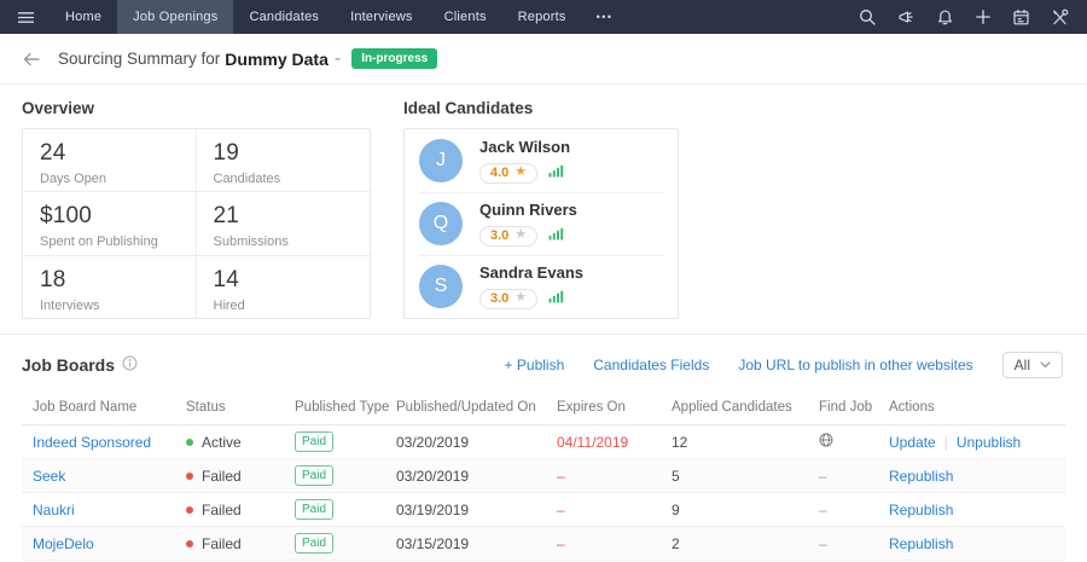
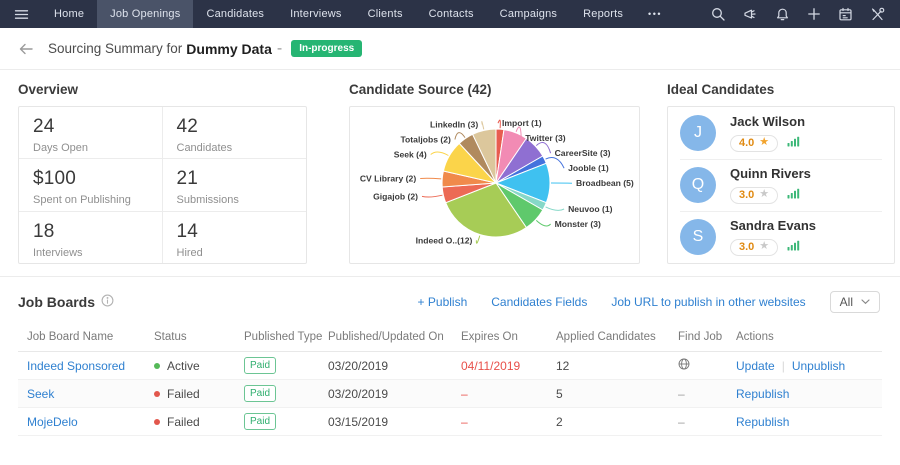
  Home
  Job Openings
  Candidates
  Interviews
  Clients
+ Contacts
+ Campaigns
  Reports
  •••
  Sourcing Summary for
  Dummy Data
  -
  In-progress
  Overview
  24
  Days Open
- 19
+ 42
  Candidates
  $100
  Spent on Publishing
  21
  Submissions
  18
  Interviews
  14
  Hired
+ Candidate Source (42)
+ Import (1)
+ Twitter (3)
+ CareerSite (3)
+ Jooble (1)
+ Broadbean (5)
+ Neuvoo (1)
+ Monster (3)
+ LinkedIn (3)
+ Totaljobs (2)
+ Seek (4)
+ CV Library (2)
+ Gigajob (2)
+ Indeed O..(12)
  Ideal Candidates
  J
  Jack Wilson
  4.0
  ★
  Q
  Quinn Rivers
  3.0
  ★
  S
  Sandra Evans
  3.0
  ★
  Job Boards
  + Publish
  Candidates Fields
  Job URL to publish in other websites
  All
  Job Board Name	Status	Published Type	Published/Updated On	Expires On	Applied Candidates	Find Job	Actions
  Indeed Sponsored	Active	Paid	03/20/2019	04/11/2019	12		Update | Unpublish
  Seek	Failed	Paid	03/20/2019	–	5	–	Republish
- Naukri	Failed	Paid	03/19/2019	–	9	–	Republish
  MojeDelo	Failed	Paid	03/15/2019	–	2	–	Republish
